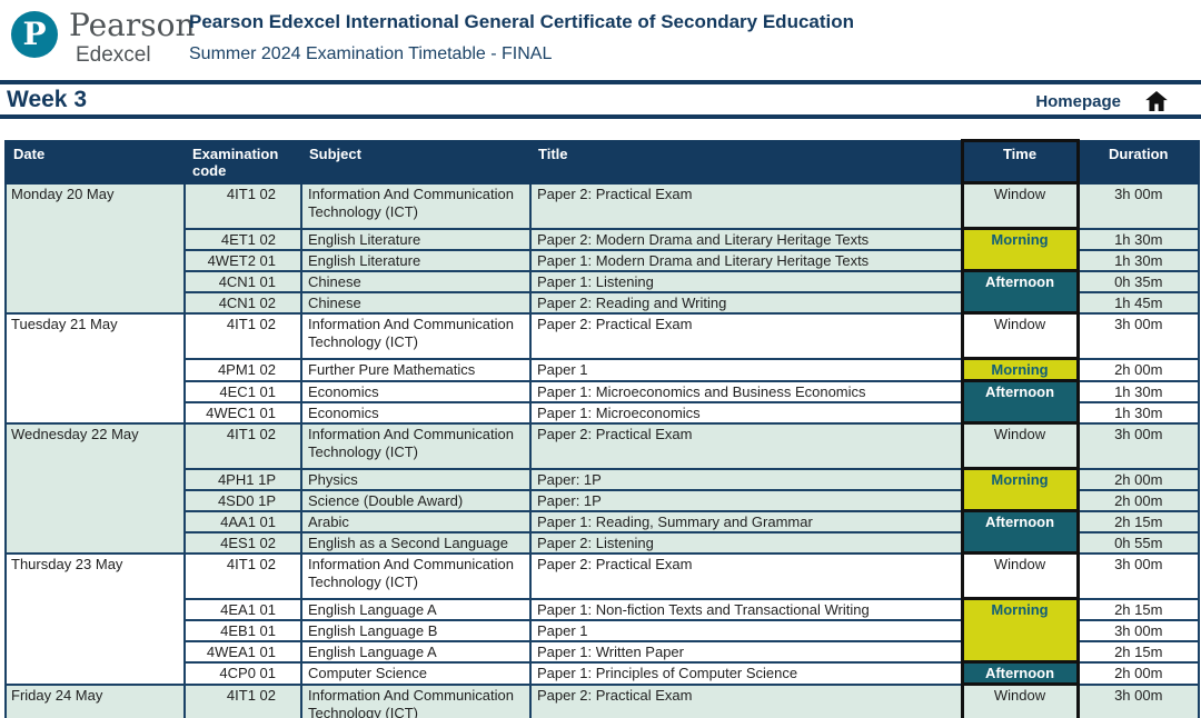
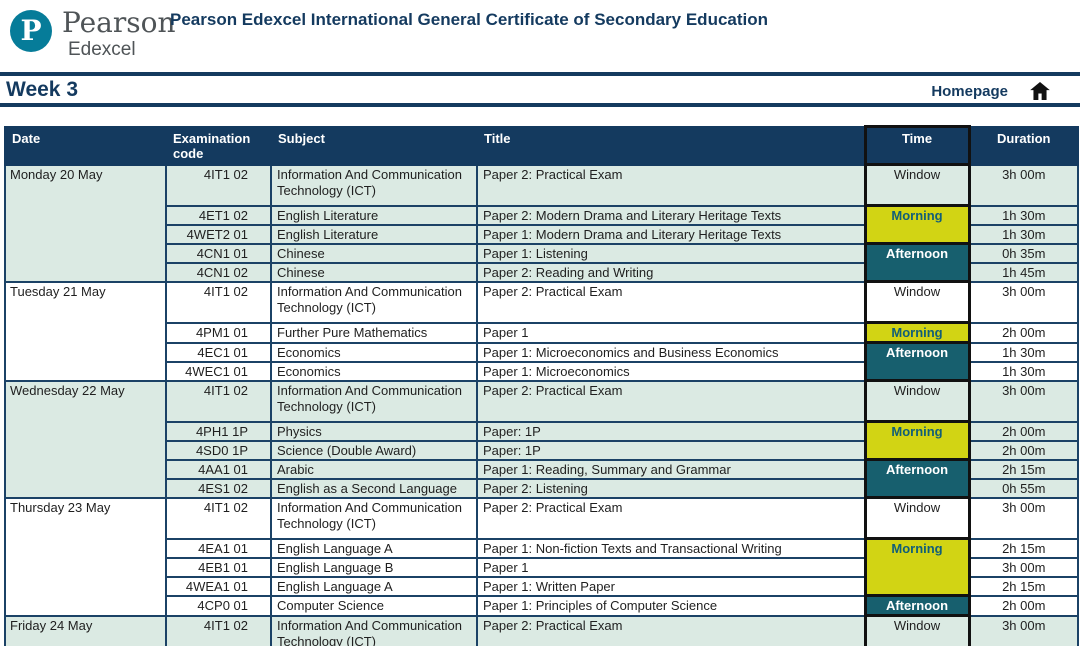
  P
  Pearson
  Edexcel
  Pearson Edexcel International General Certificate of Secondary Education
- Summer 2024 Examination Timetable - FINAL
  Week 3
  Homepage
  Date	Examination code	Subject	Title	Time	Duration
  Monday 20 May	4IT1 02	Information And Communication Technology (ICT)	Paper 2: Practical Exam	Window	3h 00m
  4ET1 02	English Literature	Paper 2: Modern Drama and Literary Heritage Texts	Morning	1h 30m
  4WET2 01	English Literature	Paper 1: Modern Drama and Literary Heritage Texts	1h 30m
  4CN1 01	Chinese	Paper 1: Listening	Afternoon	0h 35m
  4CN1 02	Chinese	Paper 2: Reading and Writing	1h 45m
  Tuesday 21 May	4IT1 02	Information And Communication Technology (ICT)	Paper 2: Practical Exam	Window	3h 00m
- 4PM1 02	Further Pure Mathematics	Paper 1	Morning	2h 00m
+ 4PM1 01	Further Pure Mathematics	Paper 1	Morning	2h 00m
  4EC1 01	Economics	Paper 1: Microeconomics and Business Economics	Afternoon	1h 30m
  4WEC1 01	Economics	Paper 1: Microeconomics	1h 30m
  Wednesday 22 May	4IT1 02	Information And Communication Technology (ICT)	Paper 2: Practical Exam	Window	3h 00m
  4PH1 1P	Physics	Paper: 1P	Morning	2h 00m
  4SD0 1P	Science (Double Award)	Paper: 1P	2h 00m
  4AA1 01	Arabic	Paper 1: Reading, Summary and Grammar	Afternoon	2h 15m
  4ES1 02	English as a Second Language	Paper 2: Listening	0h 55m
  Thursday 23 May	4IT1 02	Information And Communication Technology (ICT)	Paper 2: Practical Exam	Window	3h 00m
  4EA1 01	English Language A	Paper 1: Non-fiction Texts and Transactional Writing	Morning	2h 15m
  4EB1 01	English Language B	Paper 1	3h 00m
  4WEA1 01	English Language A	Paper 1: Written Paper	2h 15m
  4CP0 01	Computer Science	Paper 1: Principles of Computer Science	Afternoon	2h 00m
  Friday 24 May	4IT1 02	Information And Communication Technology (ICT)	Paper 2: Practical Exam	Window	3h 00m
